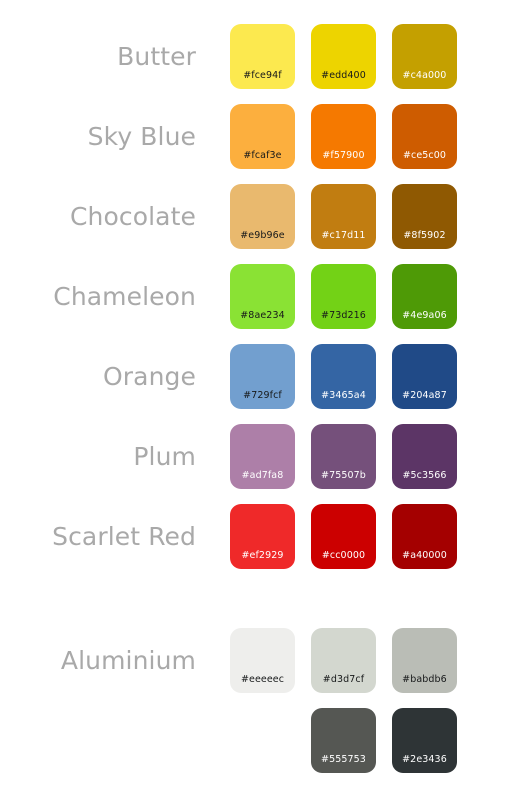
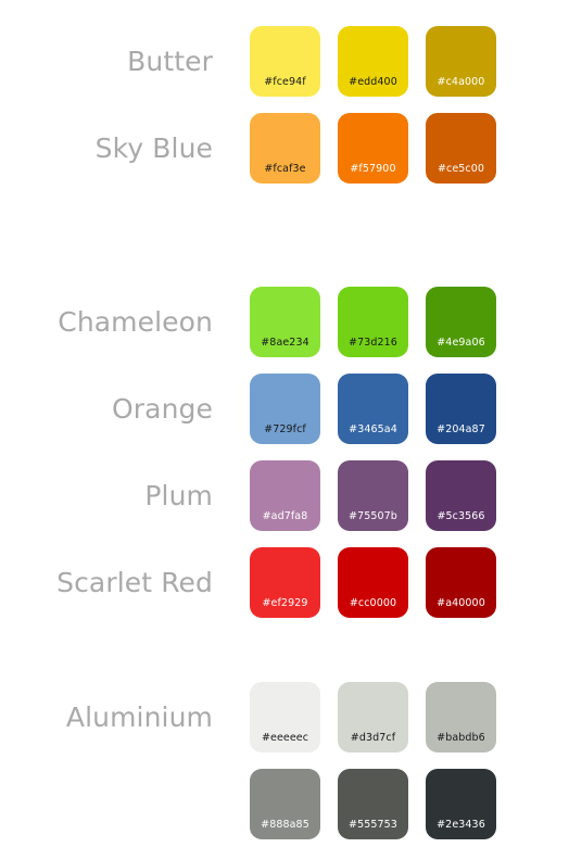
  Butter
  #fce94f
  #edd400
  #c4a000
  Sky Blue
  #fcaf3e
  #f57900
  #ce5c00
- Chocolate
- #e9b96e
- #c17d11
- #8f5902
  Chameleon
  #8ae234
  #73d216
  #4e9a06
  Orange
  #729fcf
  #3465a4
  #204a87
  Plum
  #ad7fa8
  #75507b
  #5c3566
  Scarlet Red
  #ef2929
  #cc0000
  #a40000
  Aluminium
  #eeeeec
  #d3d7cf
  #babdb6
+ #888a85
  #555753
  #2e3436
